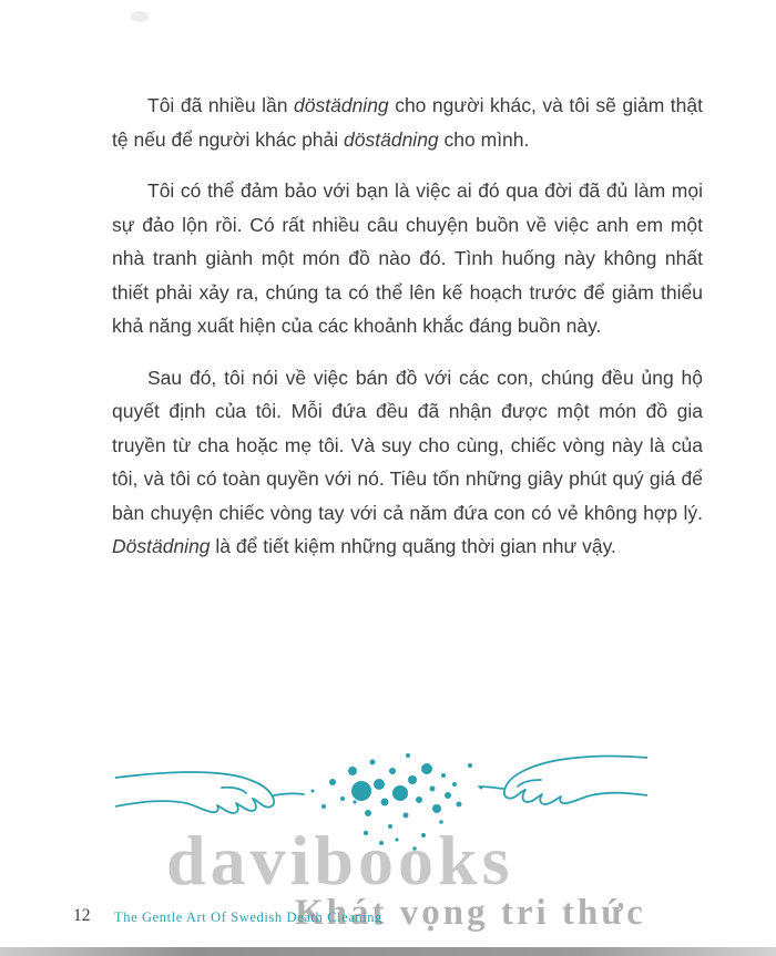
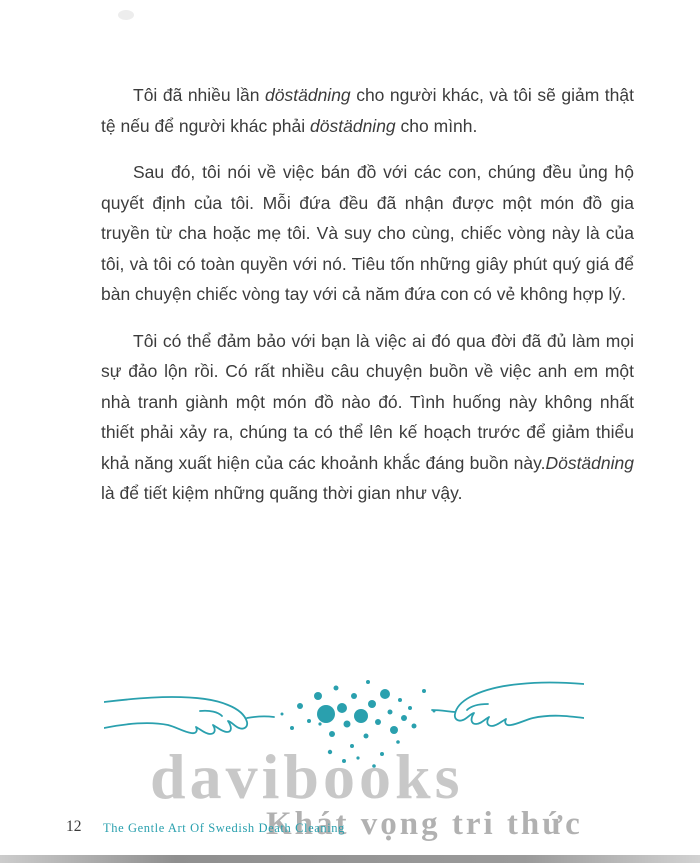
  Tôi đã nhiều lần döstädning cho người khác, và tôi sẽ giảm thật tệ nếu để người khác phải döstädning cho mình.
- Tôi có thể đảm bảo với bạn là việc ai đó qua đời đã đủ làm mọi sự đảo lộn rồi. Có rất nhiều câu chuyện buồn về việc anh em một nhà tranh giành một món đồ nào đó. Tình huống này không nhất thiết phải xảy ra, chúng ta có thể lên kế hoạch trước để giảm thiểu khả năng xuất hiện của các khoảnh khắc đáng buồn này.
+ Sau đó, tôi nói về việc bán đồ với các con, chúng đều ủng hộ quyết định của tôi. Mỗi đứa đều đã nhận được một món đồ gia truyền từ cha hoặc mẹ tôi. Và suy cho cùng, chiếc vòng này là của tôi, và tôi có toàn quyền với nó. Tiêu tốn những giây phút quý giá để bàn chuyện chiếc vòng tay với cả năm đứa con có vẻ không hợp lý.
- Sau đó, tôi nói về việc bán đồ với các con, chúng đều ủng hộ quyết định của tôi. Mỗi đứa đều đã nhận được một món đồ gia truyền từ cha hoặc mẹ tôi. Và suy cho cùng, chiếc vòng này là của tôi, và tôi có toàn quyền với nó. Tiêu tốn những giây phút quý giá để bàn chuyện chiếc vòng tay với cả năm đứa con có vẻ không hợp lý. Döstädning là để tiết kiệm những quãng thời gian như vậy.
+ Tôi có thể đảm bảo với bạn là việc ai đó qua đời đã đủ làm mọi sự đảo lộn rồi. Có rất nhiều câu chuyện buồn về việc anh em một nhà tranh giành một món đồ nào đó. Tình huống này không nhất thiết phải xảy ra, chúng ta có thể lên kế hoạch trước để giảm thiểu khả năng xuất hiện của các khoảnh khắc đáng buồn này.Döstädning là để tiết kiệm những quãng thời gian như vậy.
  davibooks
  Khát vọng tri thức
  12
  The Gentle Art Of Swedish Death Cleaning
